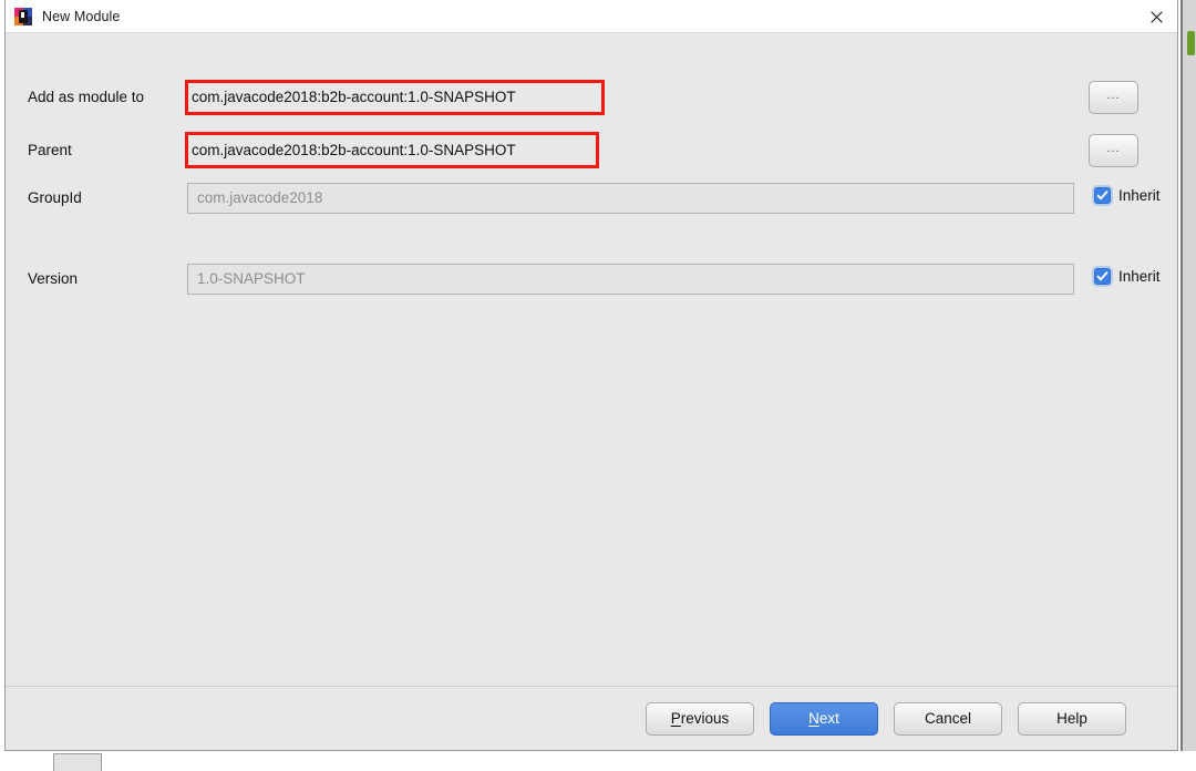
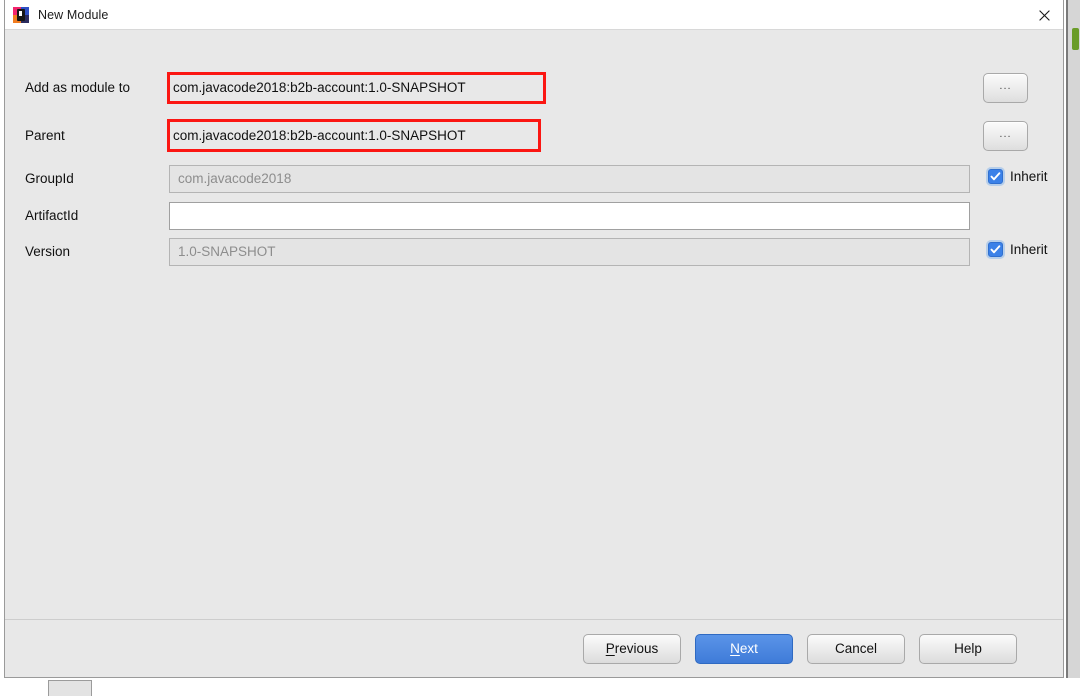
  New Module
  Add as module to
  com.javacode2018:b2b-account:1.0-SNAPSHOT
  ...
  Parent
  com.javacode2018:b2b-account:1.0-SNAPSHOT
  ...
  GroupId
  com.javacode2018
  Inherit
+ ArtifactId
  Version
  1.0-SNAPSHOT
  Inherit
  Previous
  Next
  Cancel
  Help
